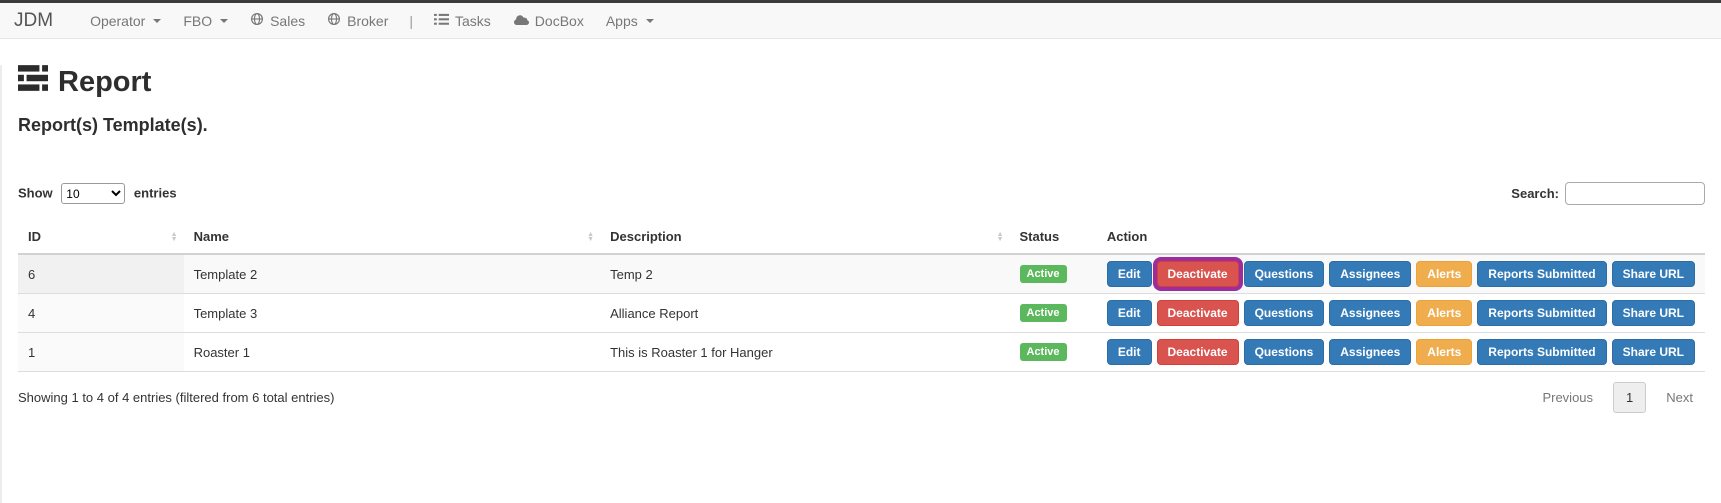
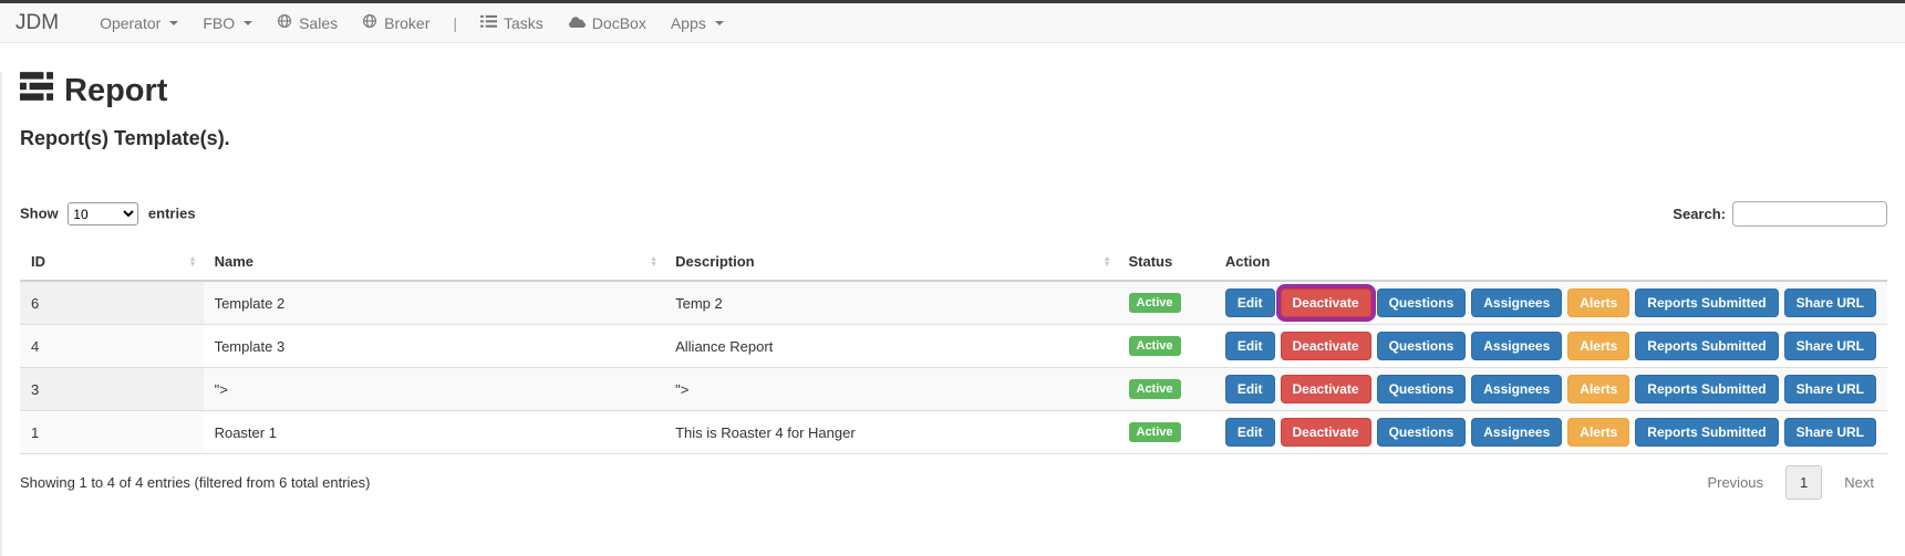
  JDM
  Operator
  FBO
  Sales
  Broker
  |
  Tasks
  DocBox
  Apps
  Report
  Report(s) Template(s).
  Show 10 entries
  Search:
  ID	Name	Description	Status	Action
  6	Template 2	Temp 2	Active	Edit Deactivate Questions Assignees Alerts Reports Submitted Share URL
  4	Template 3	Alliance Report	Active	Edit Deactivate Questions Assignees Alerts Reports Submitted Share URL
+ 3	">	">	Active	Edit Deactivate Questions Assignees Alerts Reports Submitted Share URL
- 1	Roaster 1	This is Roaster 1 for Hanger	Active	Edit Deactivate Questions Assignees Alerts Reports Submitted Share URL
+ 1	Roaster 1	This is Roaster 4 for Hanger	Active	Edit Deactivate Questions Assignees Alerts Reports Submitted Share URL
  Showing 1 to 4 of 4 entries (filtered from 6 total entries)
  Previous
  1
  Next
